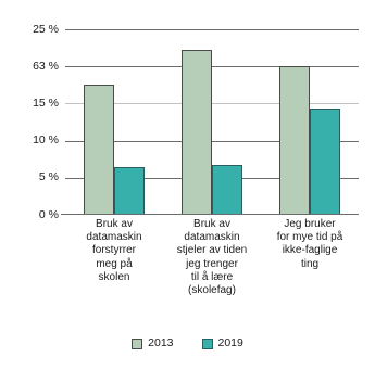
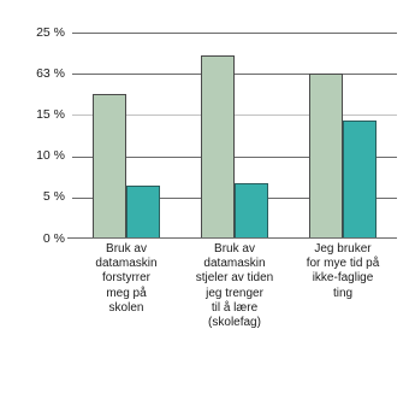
  25 %
  63 %
  15 %
  10 %
  5 %
  0 %
  Bruk av
  datamaskin
  forstyrrer
  meg på
  skolen
  Bruk av
  datamaskin
  stjeler av tiden
  jeg trenger
  til å lære
  (skolefag)
  Jeg bruker
  for mye tid på
  ikke-faglige
  ting
- 2013
- 2019
